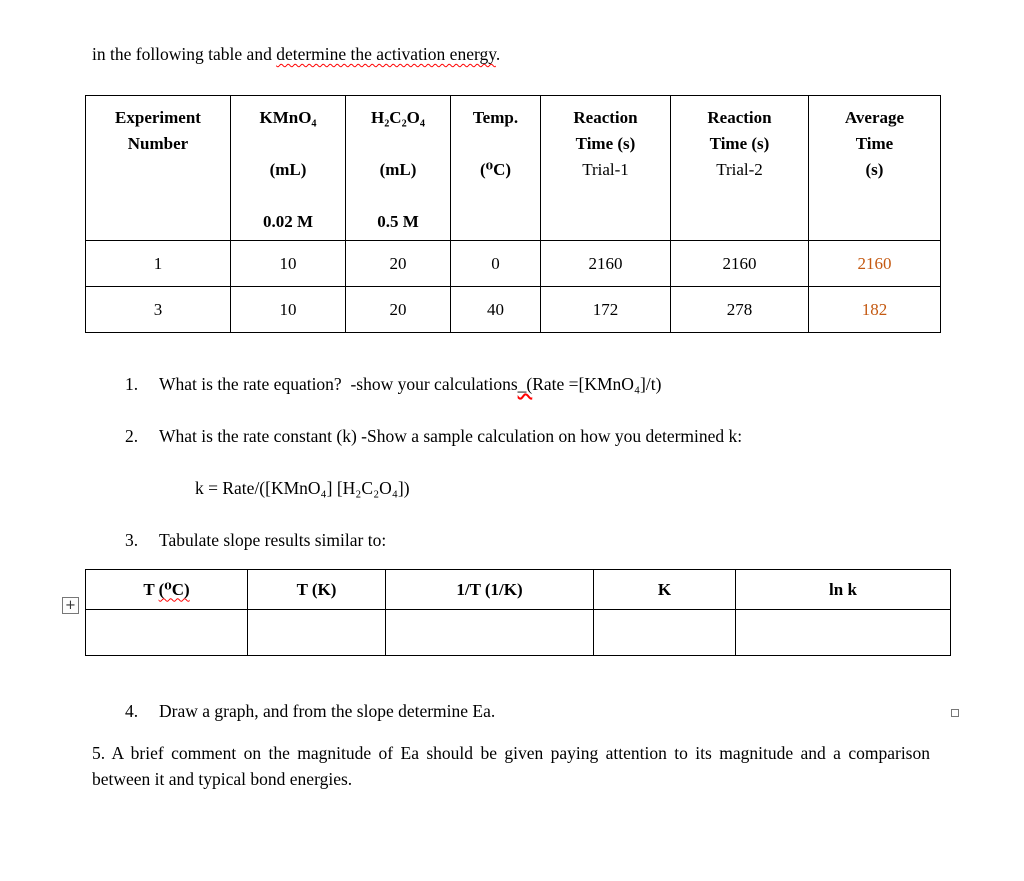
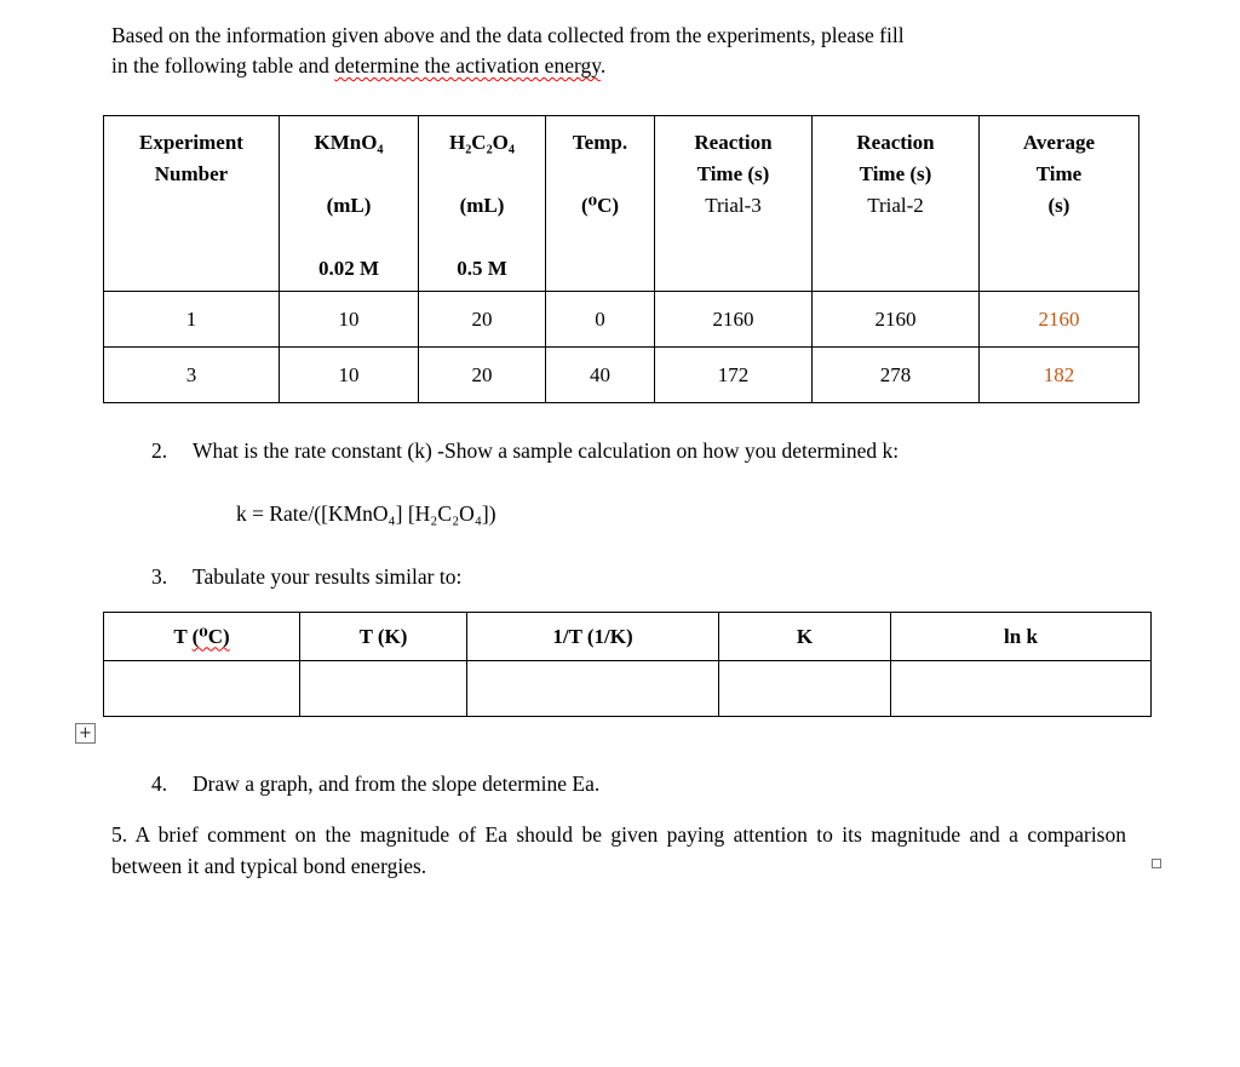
+ Based on the information given above and the data collected from the experiments, please fill
  in the following table and determine the activation energy.
- Experiment Number	KMnO₄ (mL) 0.02 M	H₂C₂O₄ (mL) 0.5 M	Temp. (⁰C)	Reaction Time (s) Trial-1	Reaction Time (s) Trial-2	Average Time (s)
+ Experiment Number	KMnO₄ (mL) 0.02 M	H₂C₂O₄ (mL) 0.5 M	Temp. (⁰C)	Reaction Time (s) Trial-3	Reaction Time (s) Trial-2	Average Time (s)
  1	10	20	0	2160	2160	2160
  3	10	20	40	172	278	182
- 1. What is the rate equation? -show your calculations_(Rate =[KMnO₄]/t)
  2. What is the rate constant (k) -Show a sample calculation on how you determined k:
  k = Rate/([KMnO₄] [H₂C₂O₄])
- 3. Tabulate slope results similar to:
+ 3. Tabulate your results similar to:
  +
  T (⁰C)	T (K)	1/T (1/K)	K	ln k
  4. Draw a graph, and from the slope determine Ea.
  5. A brief comment on the magnitude of Ea should be given paying attention to its magnitude and a comparison between it and typical bond energies.
